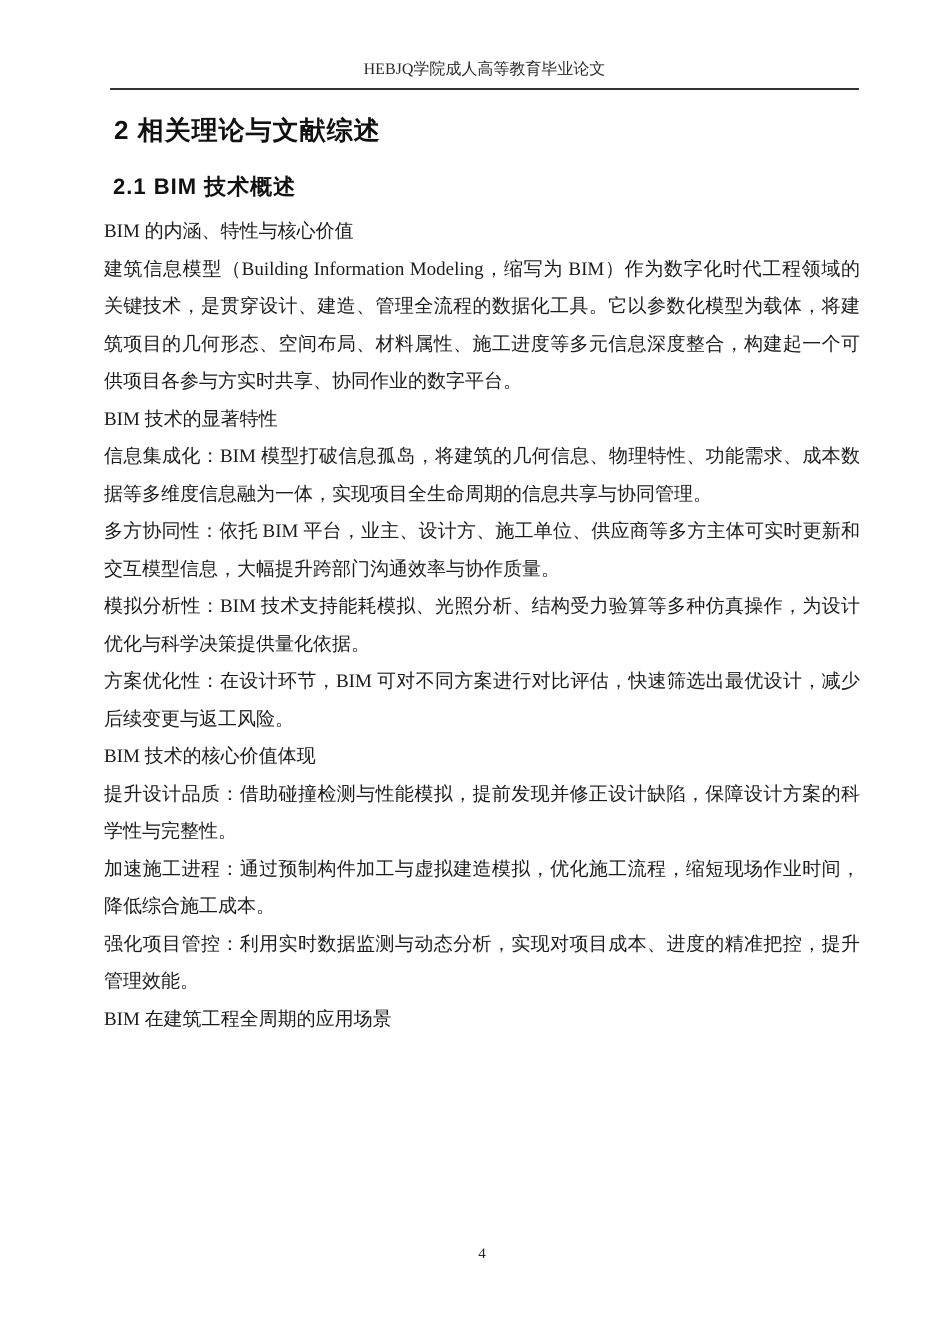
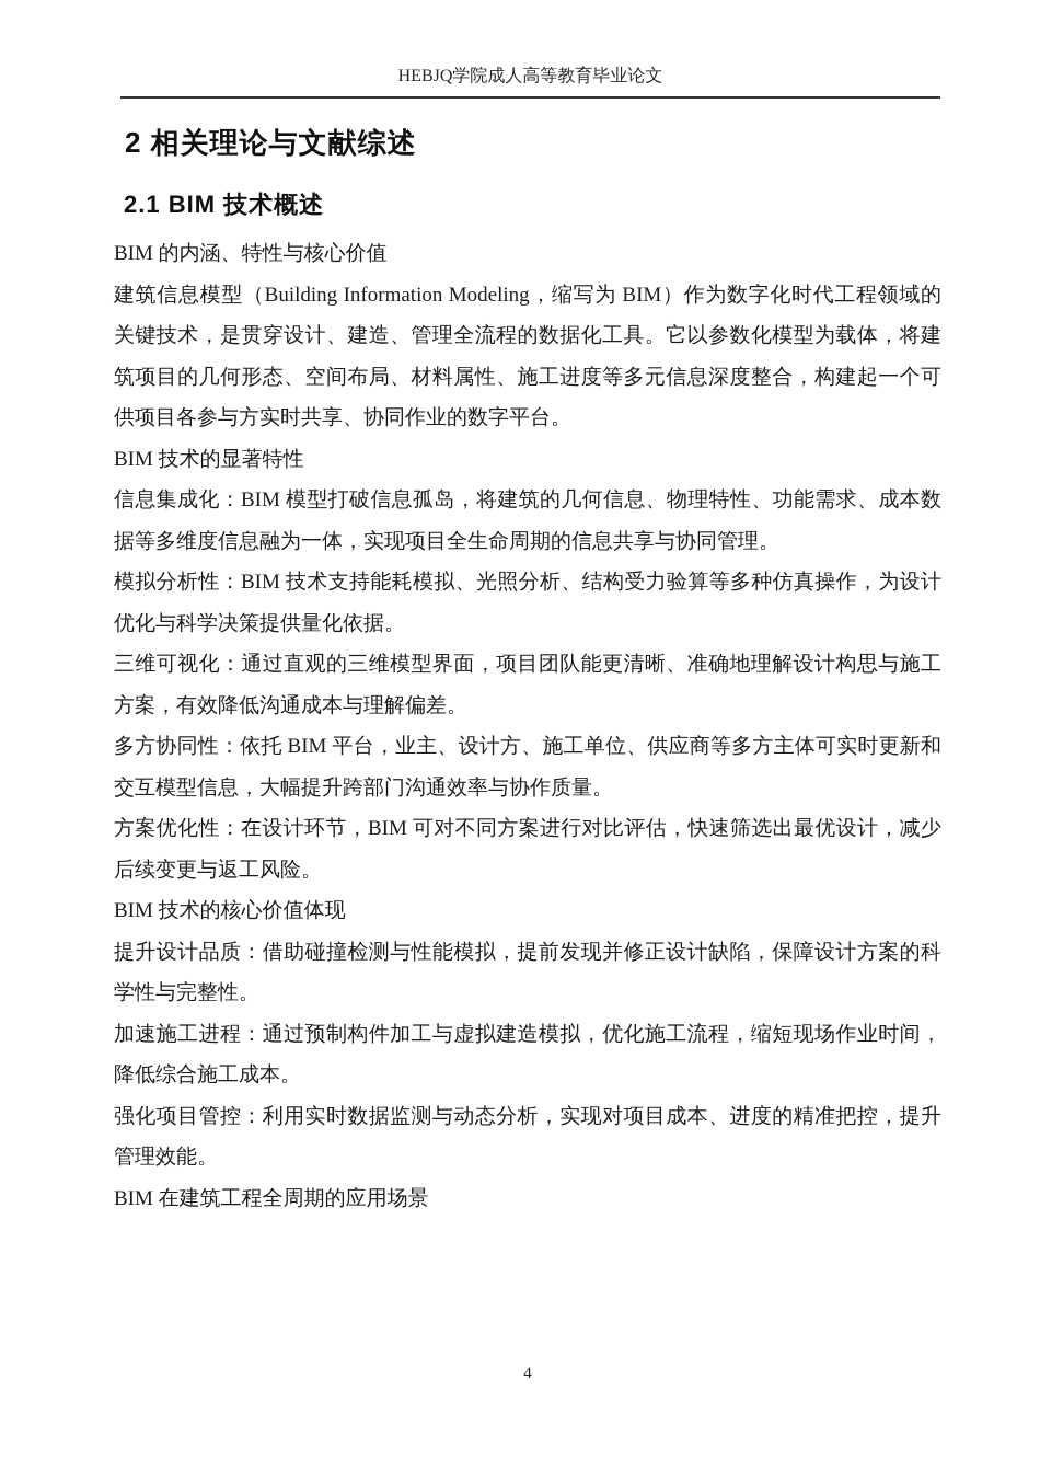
  HEBJQ学院成人高等教育毕业论文
  2 相关理论与文献综述
  2.1 BIM 技术概述
  BIM 的内涵、特性与核心价值
  建筑信息模型（Building Information Modeling，缩写为 BIM）作为数字化时代工程领域的关键技术，是贯穿设计、建造、管理全流程的数据化工具。它以参数化模型为载体，将建筑项目的几何形态、空间布局、材料属性、施工进度等多元信息深度整合，构建起一个可供项目各参与方实时共享、协同作业的数字平台。
  BIM 技术的显著特性
  信息集成化：BIM 模型打破信息孤岛，将建筑的几何信息、物理特性、功能需求、成本数据等多维度信息融为一体，实现项目全生命周期的信息共享与协同管理。
- 多方协同性：依托 BIM 平台，业主、设计方、施工单位、供应商等多方主体可实时更新和交互模型信息，大幅提升跨部门沟通效率与协作质量。
+ 模拟分析性：BIM 技术支持能耗模拟、光照分析、结构受力验算等多种仿真操作，为设计优化与科学决策提供量化依据。
+ 三维可视化：通过直观的三维模型界面，项目团队能更清晰、准确地理解设计构思与施工方案，有效降低沟通成本与理解偏差。
- 模拟分析性：BIM 技术支持能耗模拟、光照分析、结构受力验算等多种仿真操作，为设计优化与科学决策提供量化依据。
+ 多方协同性：依托 BIM 平台，业主、设计方、施工单位、供应商等多方主体可实时更新和交互模型信息，大幅提升跨部门沟通效率与协作质量。
  方案优化性：在设计环节，BIM 可对不同方案进行对比评估，快速筛选出最优设计，减少后续变更与返工风险。
  BIM 技术的核心价值体现
  提升设计品质：借助碰撞检测与性能模拟，提前发现并修正设计缺陷，保障设计方案的科学性与完整性。
  加速施工进程：通过预制构件加工与虚拟建造模拟，优化施工流程，缩短现场作业时间，降低综合施工成本。
  强化项目管控：利用实时数据监测与动态分析，实现对项目成本、进度的精准把控，提升管理效能。
  BIM 在建筑工程全周期的应用场景
  4
